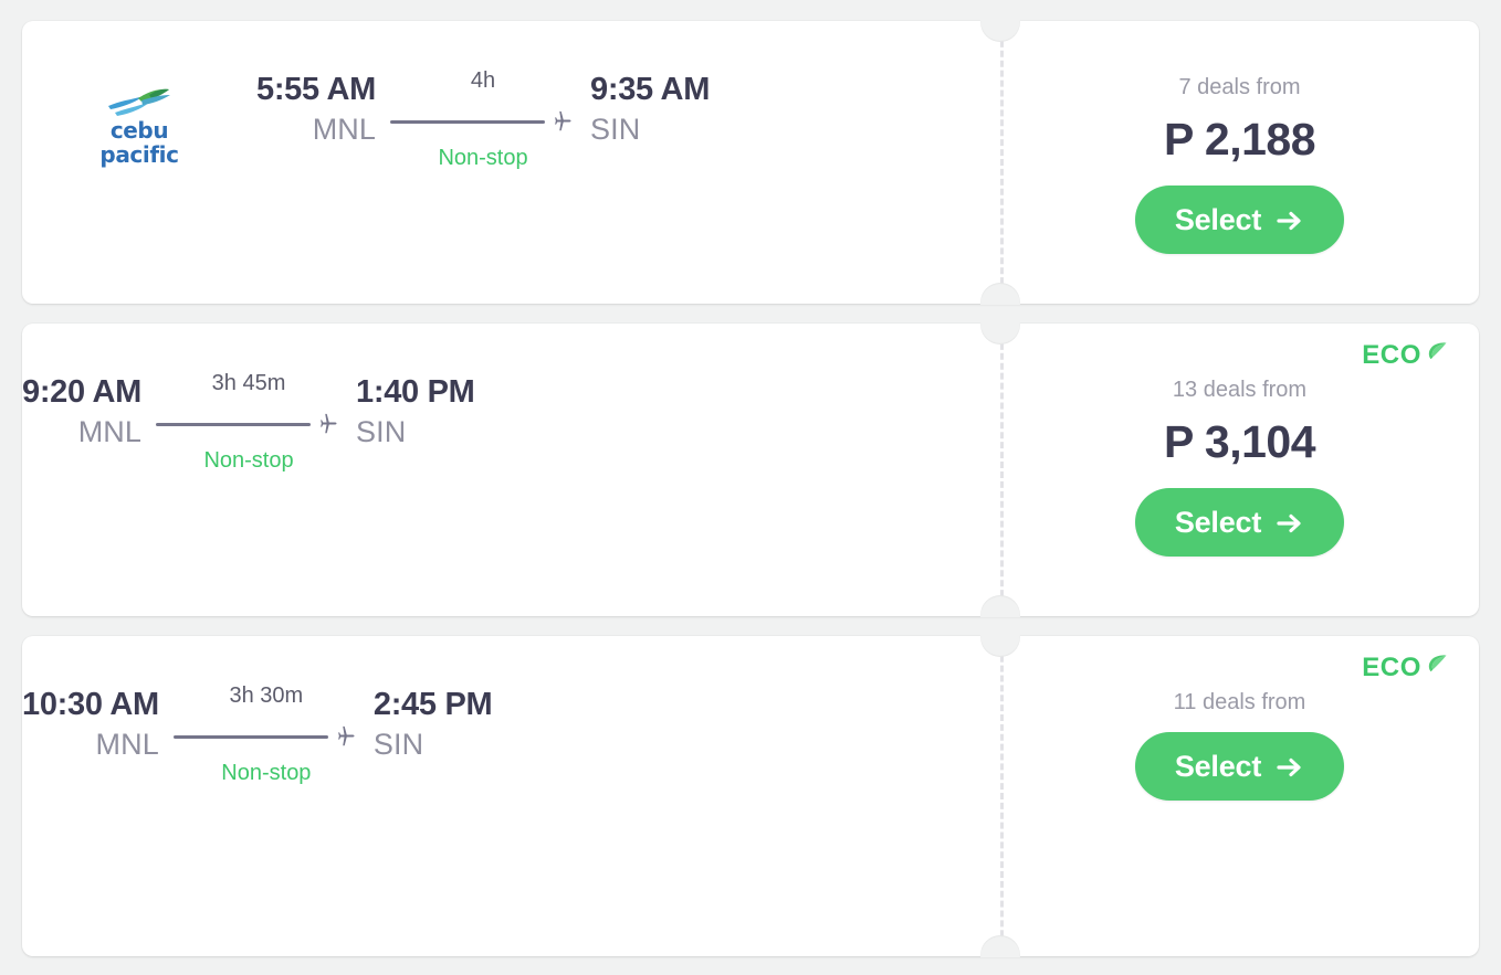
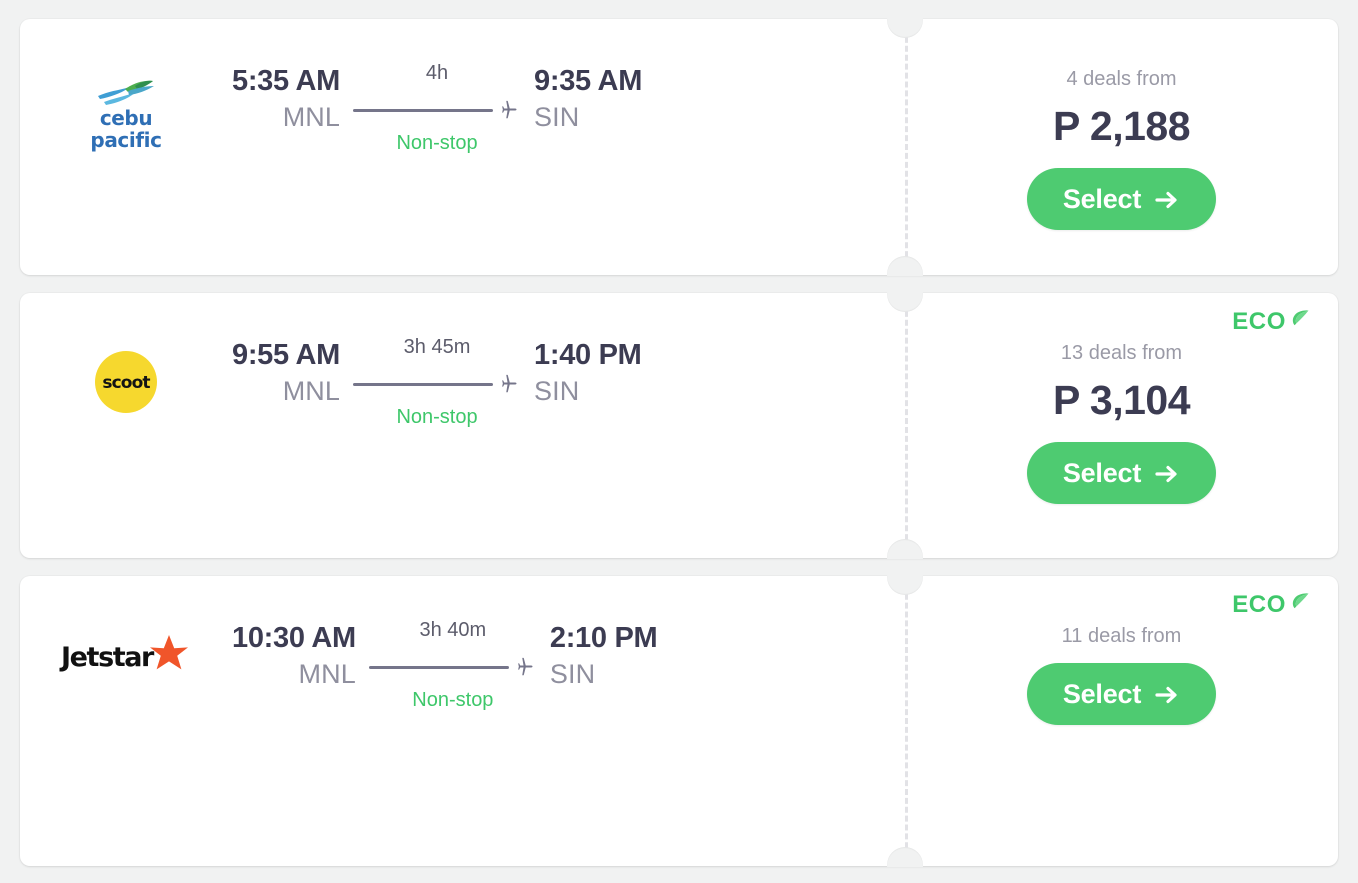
  cebu pacific
- 5:55 AM
+ 5:35 AM
  MNL
  4h
  Non-stop
  9:35 AM
  SIN
- 7 deals from
+ 4 deals from
  P 2,188
  Select
+ scoot
- 9:20 AM
+ 9:55 AM
  MNL
  3h 45m
  Non-stop
  1:40 PM
  SIN
  ECO
  13 deals from
  P 3,104
  Select
+ Jetstar
  10:30 AM
  MNL
- 3h 30m
+ 3h 40m
  Non-stop
- 2:45 PM
+ 2:10 PM
  SIN
  ECO
  11 deals from
  Select
